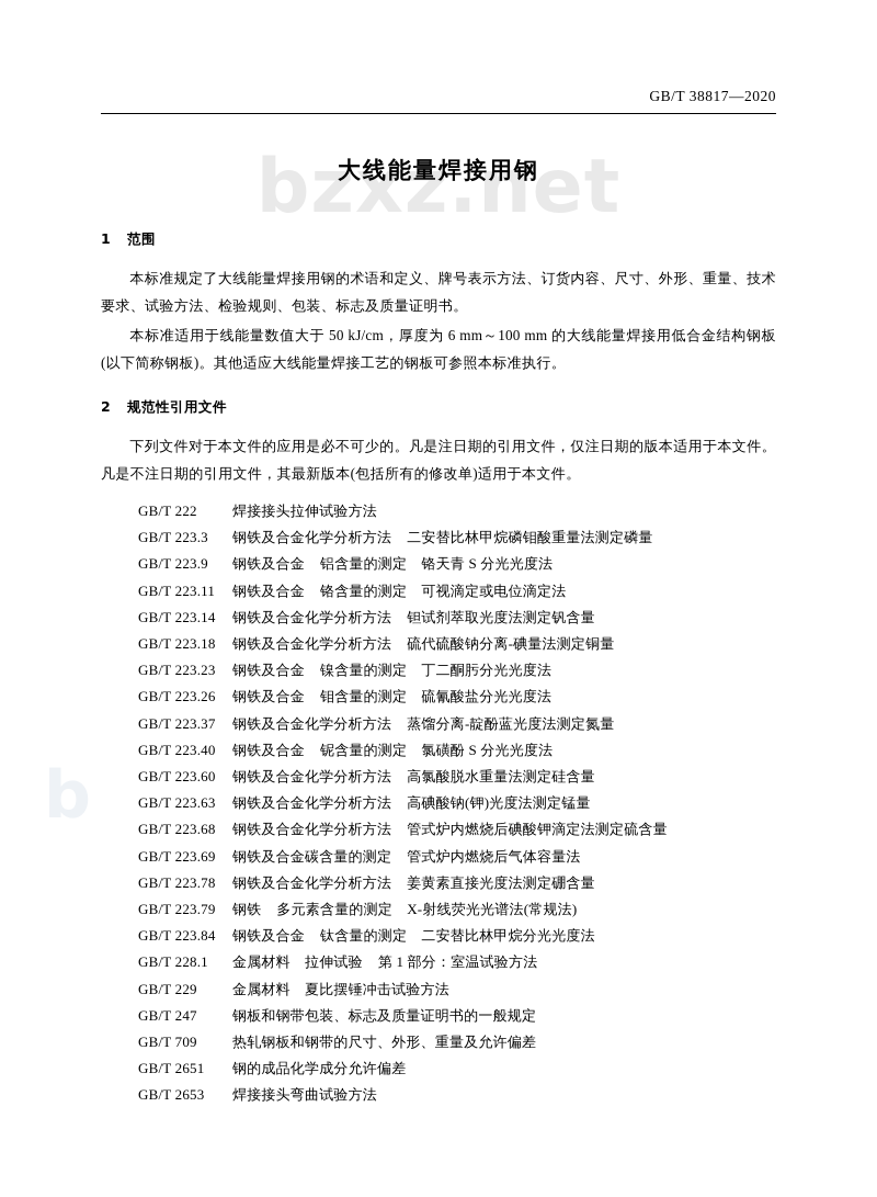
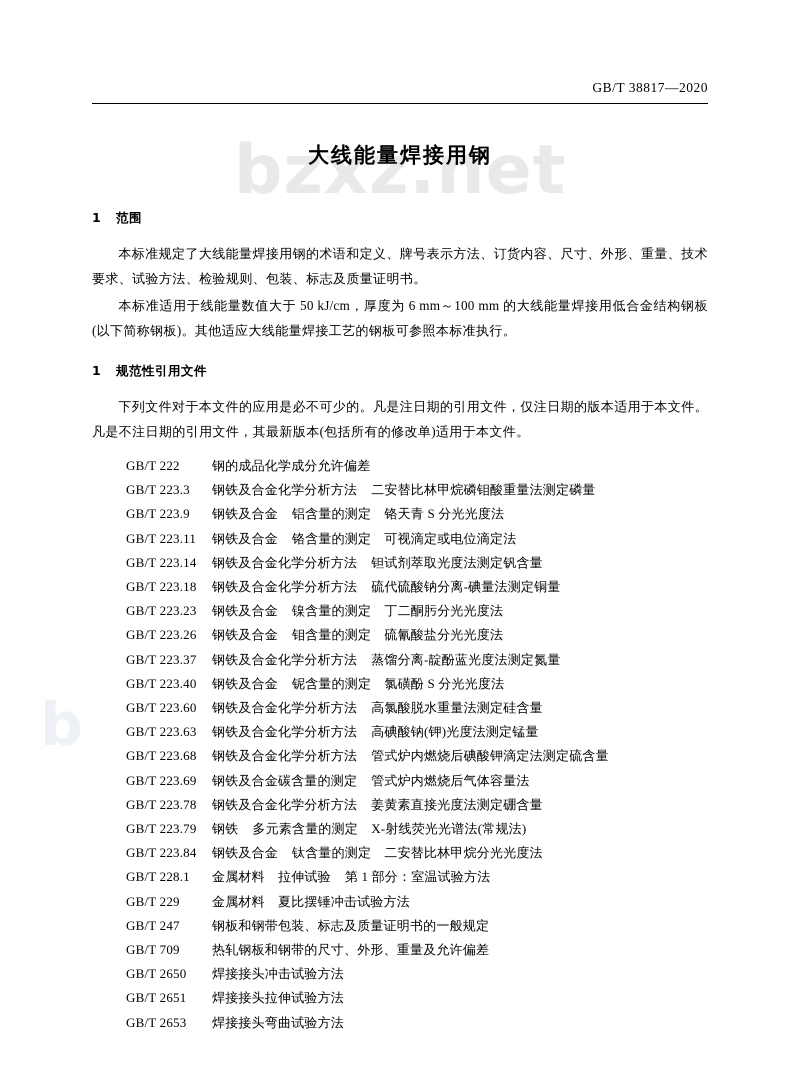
  bzxz.net
  GB/T 38817—2020
  大线能量焊接用钢
  1 范围
  本标准规定了大线能量焊接用钢的术语和定义、牌号表示方法、订货内容、尺寸、外形、重量、技术要求、试验方法、检验规则、包装、标志及质量证明书。
  本标准适用于线能量数值大于 50 kJ/cm，厚度为 6 mm～100 mm 的大线能量焊接用低合金结构钢板(以下简称钢板)。其他适应大线能量焊接工艺的钢板可参照本标准执行。
- 2 规范性引用文件
+ 1 规范性引用文件
  下列文件对于本文件的应用是必不可少的。凡是注日期的引用文件，仅注日期的版本适用于本文件。凡是不注日期的引用文件，其最新版本(包括所有的修改单)适用于本文件。
- GB/T 222 焊接接头拉伸试验方法
+ GB/T 222 钢的成品化学成分允许偏差
  GB/T 223.3 钢铁及合金化学分析方法 二安替比林甲烷磷钼酸重量法测定磷量
  GB/T 223.9 钢铁及合金 铝含量的测定 铬天青 S 分光光度法
  GB/T 223.11 钢铁及合金 铬含量的测定 可视滴定或电位滴定法
  GB/T 223.14 钢铁及合金化学分析方法 钽试剂萃取光度法测定钒含量
  GB/T 223.18 钢铁及合金化学分析方法 硫代硫酸钠分离-碘量法测定铜量
  GB/T 223.23 钢铁及合金 镍含量的测定 丁二酮肟分光光度法
  GB/T 223.26 钢铁及合金 钼含量的测定 硫氰酸盐分光光度法
  GB/T 223.37 钢铁及合金化学分析方法 蒸馏分离-靛酚蓝光度法测定氮量
  GB/T 223.40 钢铁及合金 铌含量的测定 氯磺酚 S 分光光度法
  GB/T 223.60 钢铁及合金化学分析方法 高氯酸脱水重量法测定硅含量
  GB/T 223.63 钢铁及合金化学分析方法 高碘酸钠(钾)光度法测定锰量
  GB/T 223.68 钢铁及合金化学分析方法 管式炉内燃烧后碘酸钾滴定法测定硫含量
  GB/T 223.69 钢铁及合金碳含量的测定 管式炉内燃烧后气体容量法
  GB/T 223.78 钢铁及合金化学分析方法 姜黄素直接光度法测定硼含量
  GB/T 223.79 钢铁 多元素含量的测定 X-射线荧光光谱法(常规法)
  GB/T 223.84 钢铁及合金 钛含量的测定 二安替比林甲烷分光光度法
  GB/T 228.1 金属材料 拉伸试验 第 1 部分：室温试验方法
  GB/T 229 金属材料 夏比摆锤冲击试验方法
  GB/T 247 钢板和钢带包装、标志及质量证明书的一般规定
  GB/T 709 热轧钢板和钢带的尺寸、外形、重量及允许偏差
+ GB/T 2650 焊接接头冲击试验方法
- GB/T 2651 钢的成品化学成分允许偏差
+ GB/T 2651 焊接接头拉伸试验方法
  GB/T 2653 焊接接头弯曲试验方法
